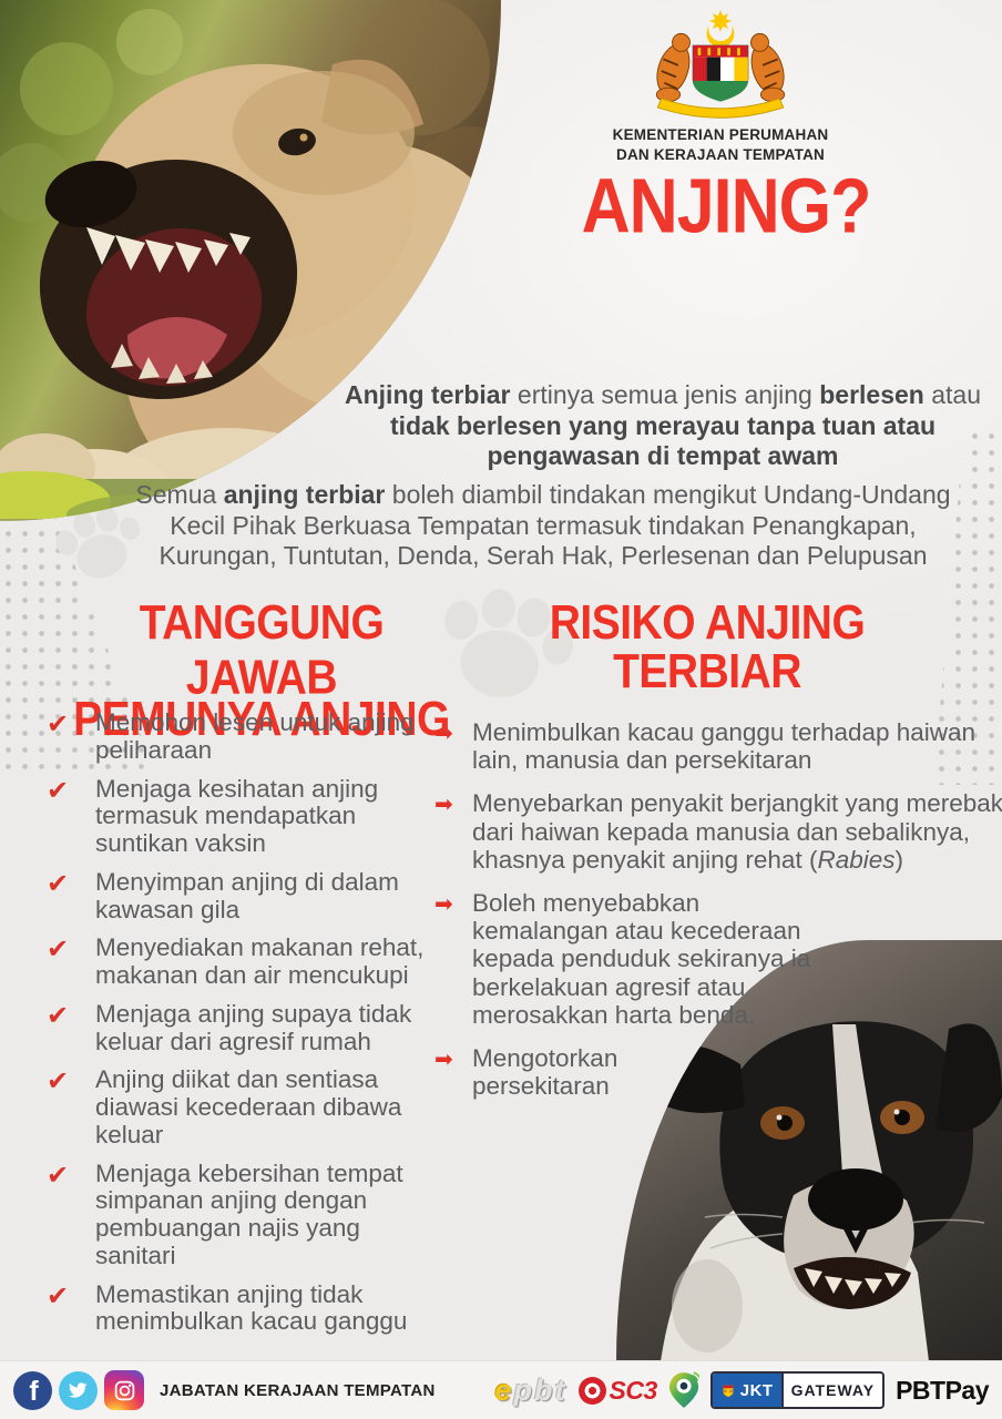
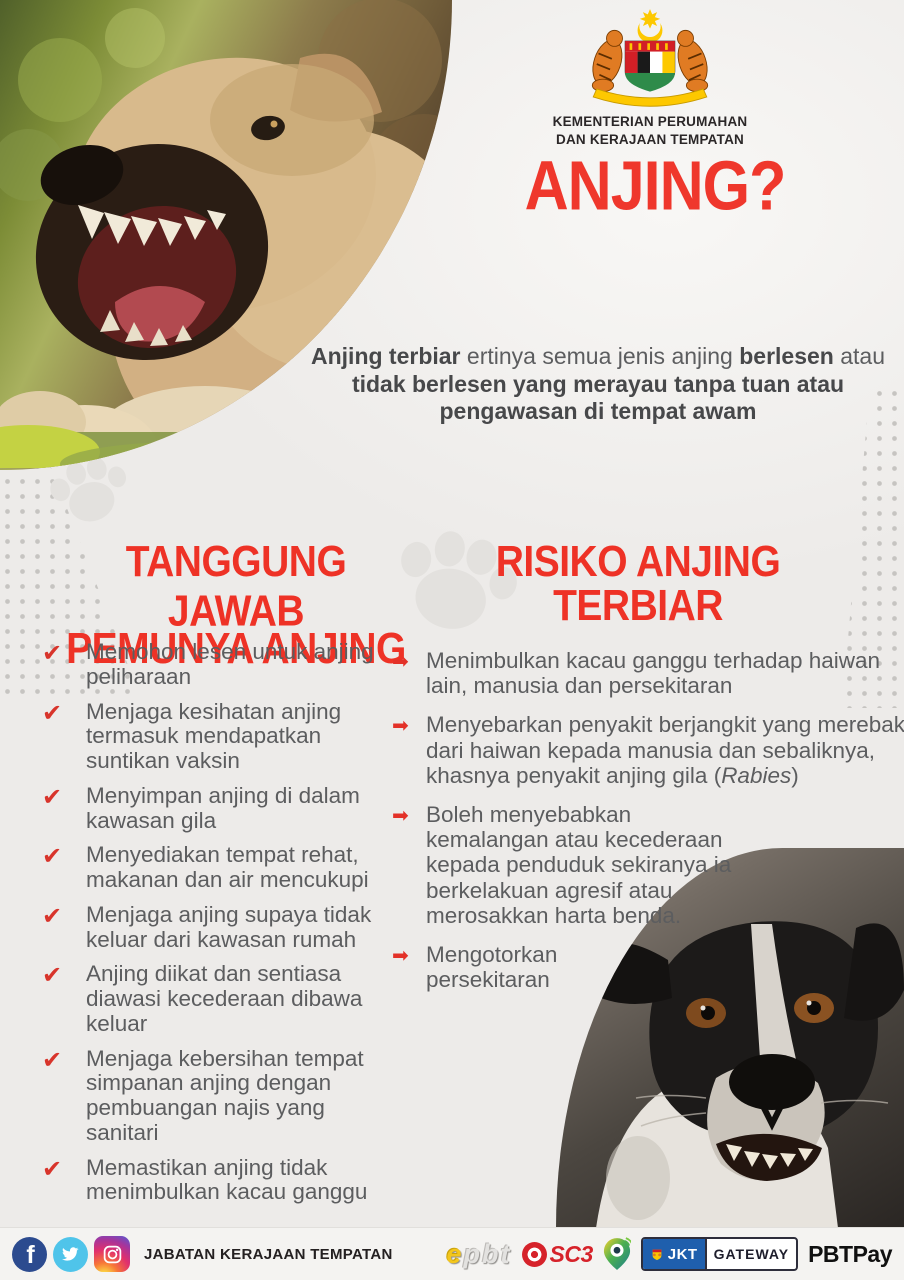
  KEMENTERIAN PERUMAHAN
  DAN KERAJAAN TEMPATAN
  ANJING?
  Anjing terbiar ertinya semua jenis anjing berlesen atau tidak berlesen yang merayau tanpa tuan atau pengawasan di tempat awam
- Semua anjing terbiar boleh diambil tindakan mengikut Undang-Undang Kecil Pihak Berkuasa Tempatan termasuk tindakan Penangkapan, Kurungan, Tuntutan, Denda, Serah Hak, Perlesenan dan Pelupusan
  TANGGUNG JAWAB
  PEMUNYA ANJING
  RISIKO ANJING
  TERBIAR
  ✔
  Memohon lesen untuk anjing peliharaan
  ✔
  Menjaga kesihatan anjing termasuk mendapatkan suntikan vaksin
  ✔
  Menyimpan anjing di dalam kawasan gila
  ✔
- Menyediakan makanan rehat, makanan dan air mencukupi
+ Menyediakan tempat rehat, makanan dan air mencukupi
  ✔
- Menjaga anjing supaya tidak keluar dari agresif rumah
+ Menjaga anjing supaya tidak keluar dari kawasan rumah
  ✔
  Anjing diikat dan sentiasa diawasi kecederaan dibawa keluar
  ✔
  Menjaga kebersihan tempat simpanan anjing dengan pembuangan najis yang sanitari
  ✔
  Memastikan anjing tidak menimbulkan kacau ganggu
  ➡
  Menimbulkan kacau ganggu terhadap haiwan lain, manusia dan persekitaran
  ➡
- Menyebarkan penyakit berjangkit yang merebak dari haiwan kepada manusia dan sebaliknya, khasnya penyakit anjing rehat (Rabies)
+ Menyebarkan penyakit berjangkit yang merebak dari haiwan kepada manusia dan sebaliknya, khasnya penyakit anjing gila (Rabies)
  ➡
  Boleh menyebabkan kemalangan atau kecederaan kepada penduduk sekiranya ia berkelakuan agresif atau merosakkan harta benda.
  ➡
  Mengotorkan persekitaran
  f
  JABATAN KERAJAAN TEMPATAN
  epbt
  SC3
  JKT
  GATEWAY
  PBTPay
